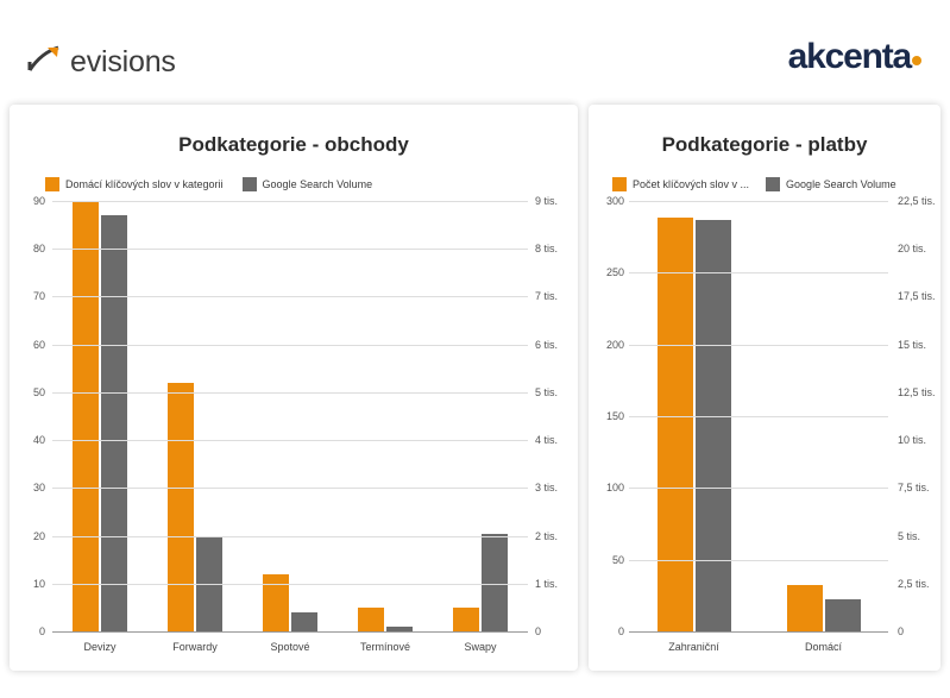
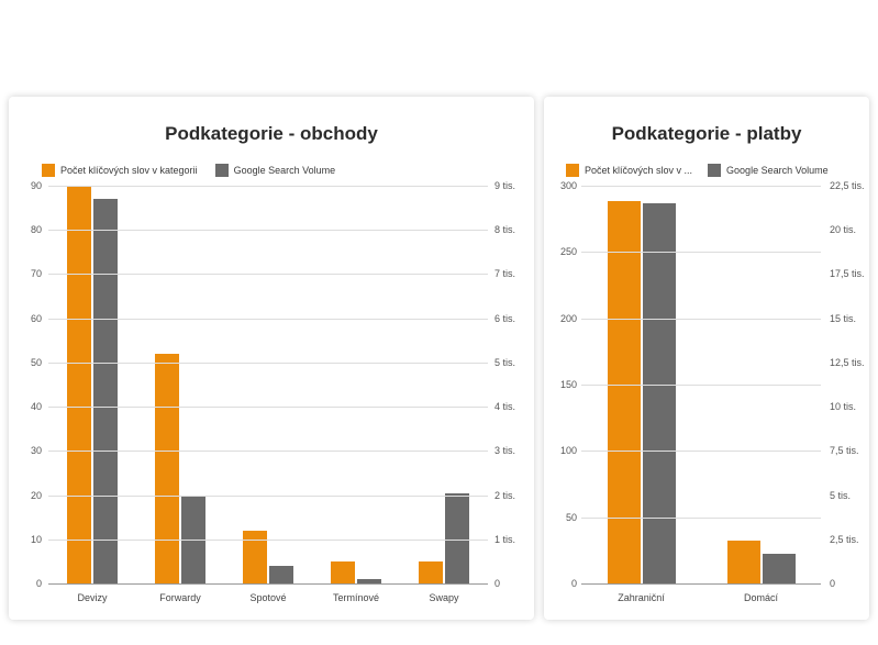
- evisions
- akcenta
  Podkategorie - obchody
- Domácí klíčových slov v kategorii
+ Počet klíčových slov v kategorii
  Google Search Volume
  0
  10
  20
  30
  40
  50
  60
  70
  80
  90
  0
  1 tis.
  2 tis.
  3 tis.
  4 tis.
  5 tis.
  6 tis.
  7 tis.
  8 tis.
  9 tis.
  Devizy
  Forwardy
  Spotové
  Termínové
  Swapy
  Podkategorie - platby
  Počet klíčových slov v ...
  Google Search Volume
  0
  50
  100
  150
  200
  250
  300
  0
  2,5 tis.
  5 tis.
  7,5 tis.
  10 tis.
  12,5 tis.
  15 tis.
  17,5 tis.
  20 tis.
  22,5 tis.
  Zahraniční
  Domácí
